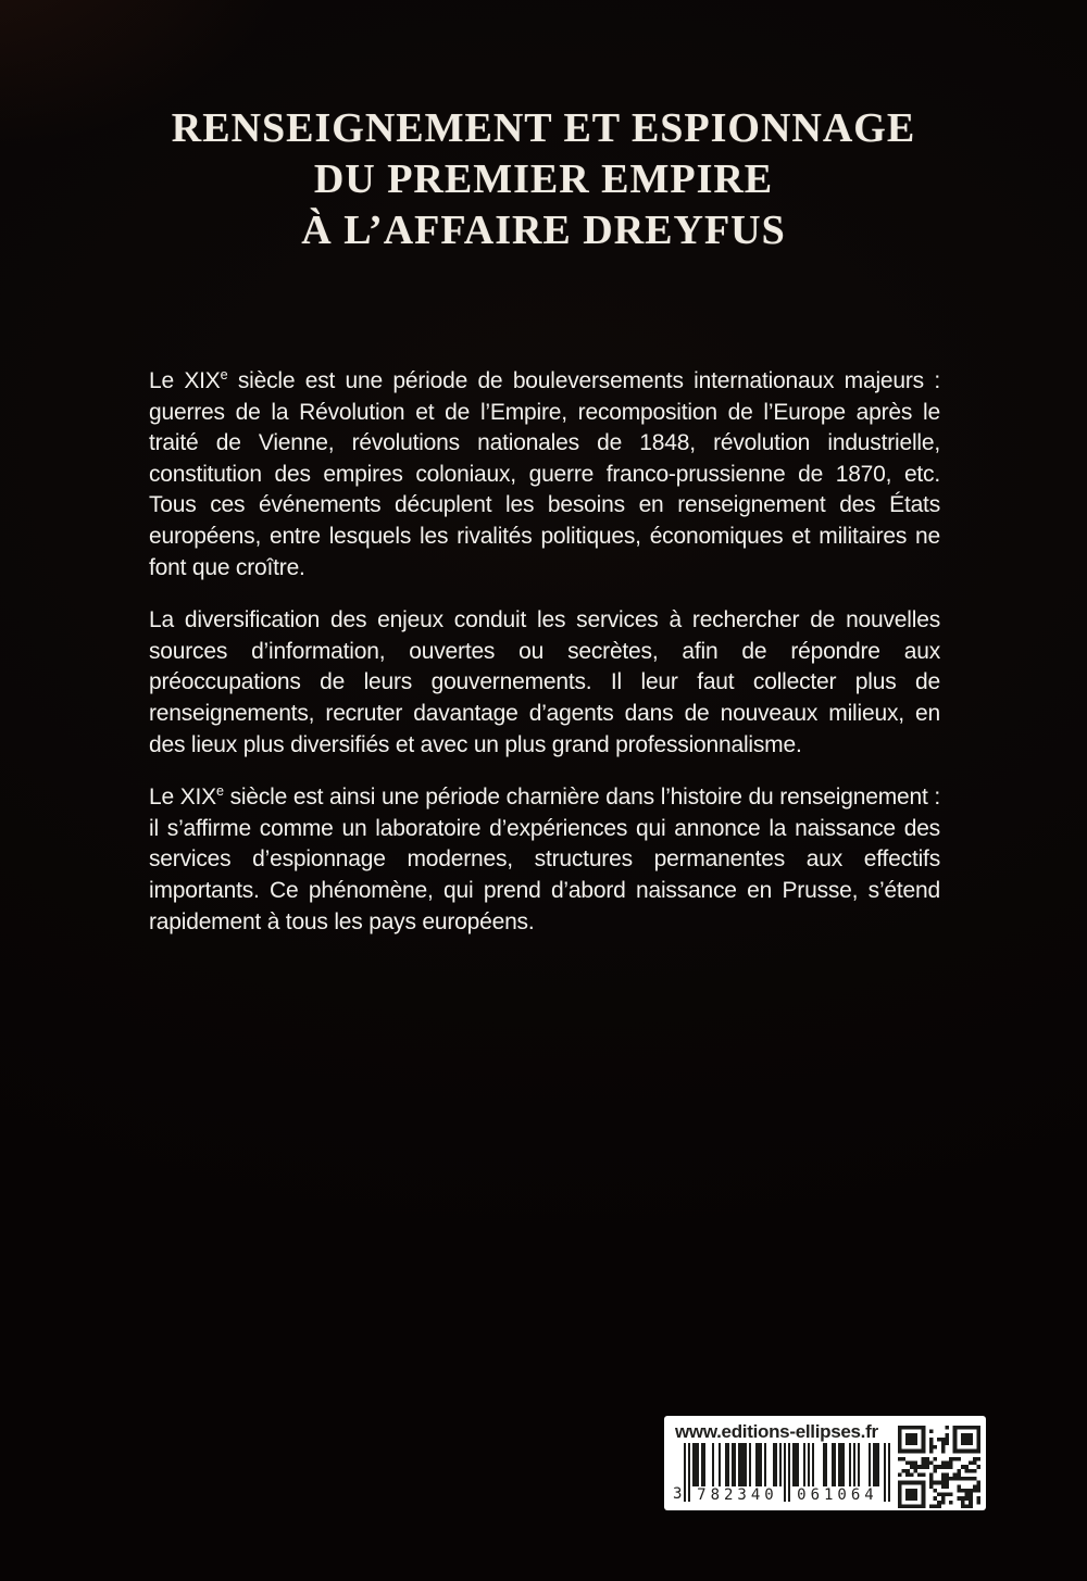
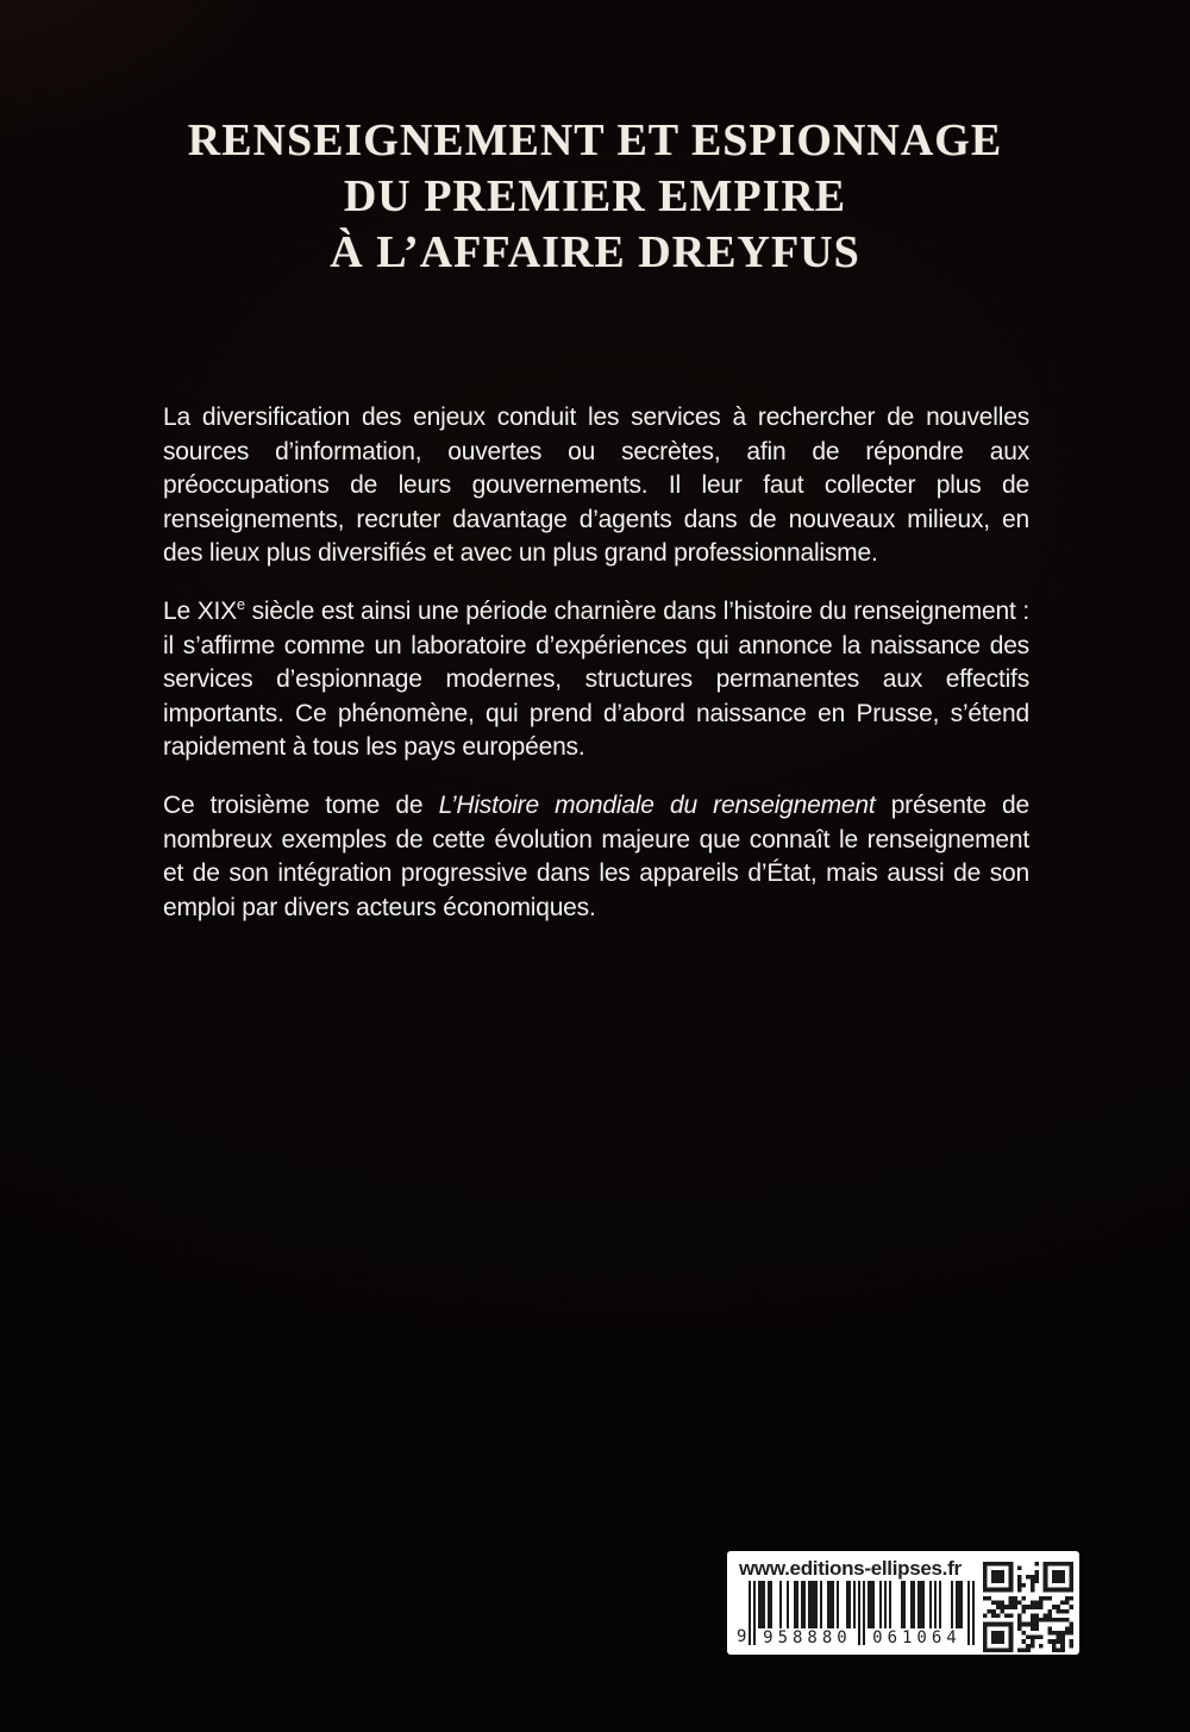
  RENSEIGNEMENT ET ESPIONNAGE
  DU PREMIER EMPIRE
  À L’AFFAIRE DREYFUS
- Le XIXe siècle est une période de bouleversements internationaux majeurs : guerres de la Révolution et de l’Empire, recomposition de l’Europe après le traité de Vienne, révolutions nationales de 1848, révolution industrielle, constitution des empires coloniaux, guerre franco-prussienne de 1870, etc. Tous ces événements décuplent les besoins en renseignement des États européens, entre lesquels les rivalités politiques, économiques et militaires ne font que croître.
  La diversification des enjeux conduit les services à rechercher de nouvelles sources d’information, ouvertes ou secrètes, afin de répondre aux préoccupations de leurs gouvernements. Il leur faut collecter plus de renseignements, recruter davantage d’agents dans de nouveaux milieux, en des lieux plus diversifiés et avec un plus grand professionnalisme.
  Le XIXe siècle est ainsi une période charnière dans l’histoire du renseignement : il s’affirme comme un laboratoire d’expériences qui annonce la naissance des services d’espionnage modernes, structures permanentes aux effectifs importants. Ce phénomène, qui prend d’abord naissance en Prusse, s’étend rapidement à tous les pays européens.
+ Ce troisième tome de L’Histoire mondiale du renseignement présente de nombreux exemples de cette évolution majeure que connaît le renseignement et de son intégration progressive dans les appareils d’État, mais aussi de son emploi par divers acteurs économiques.
  www.editions-ellipses.fr
- 3
+ 9
- 782340
+ 958880
  061064
